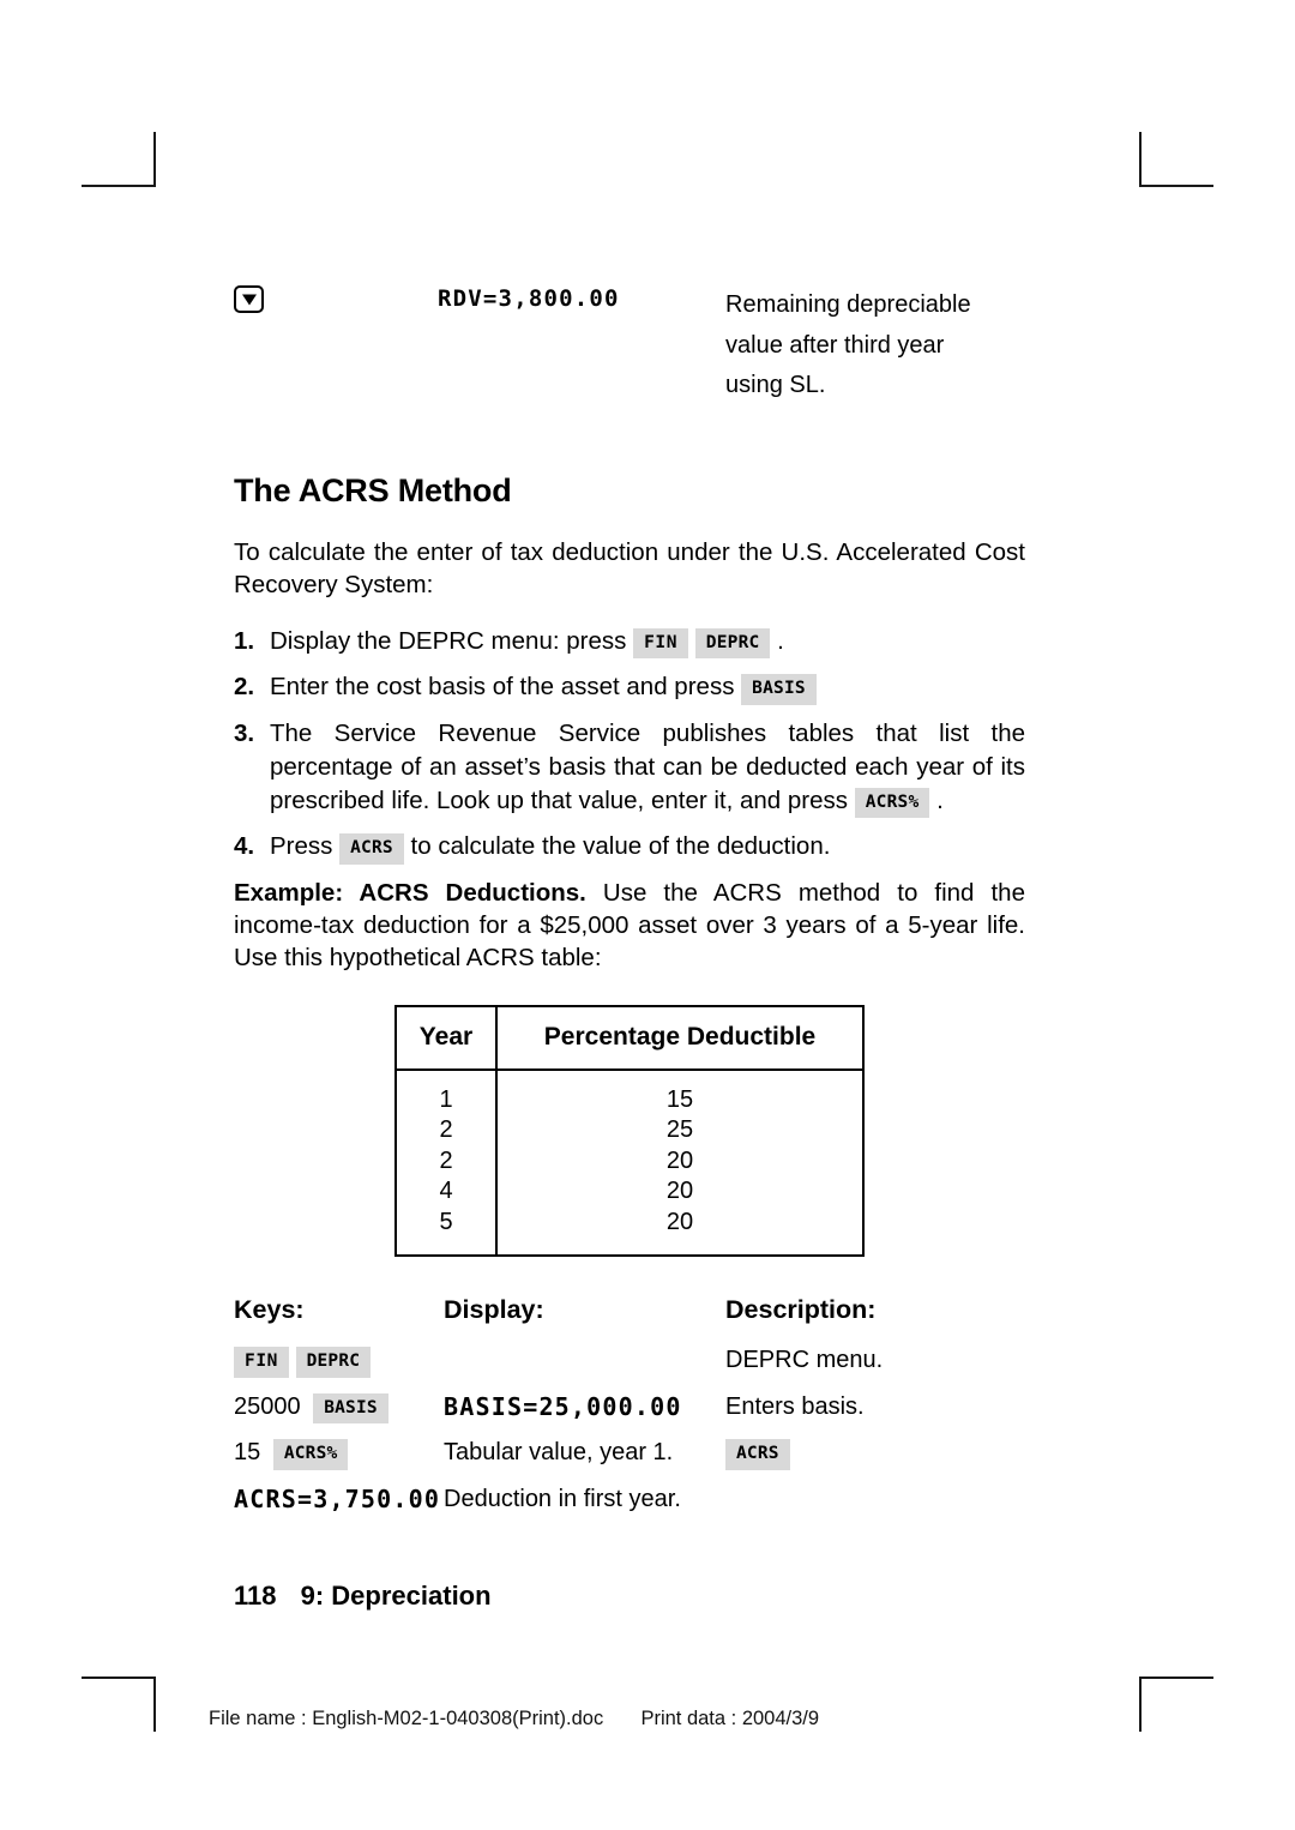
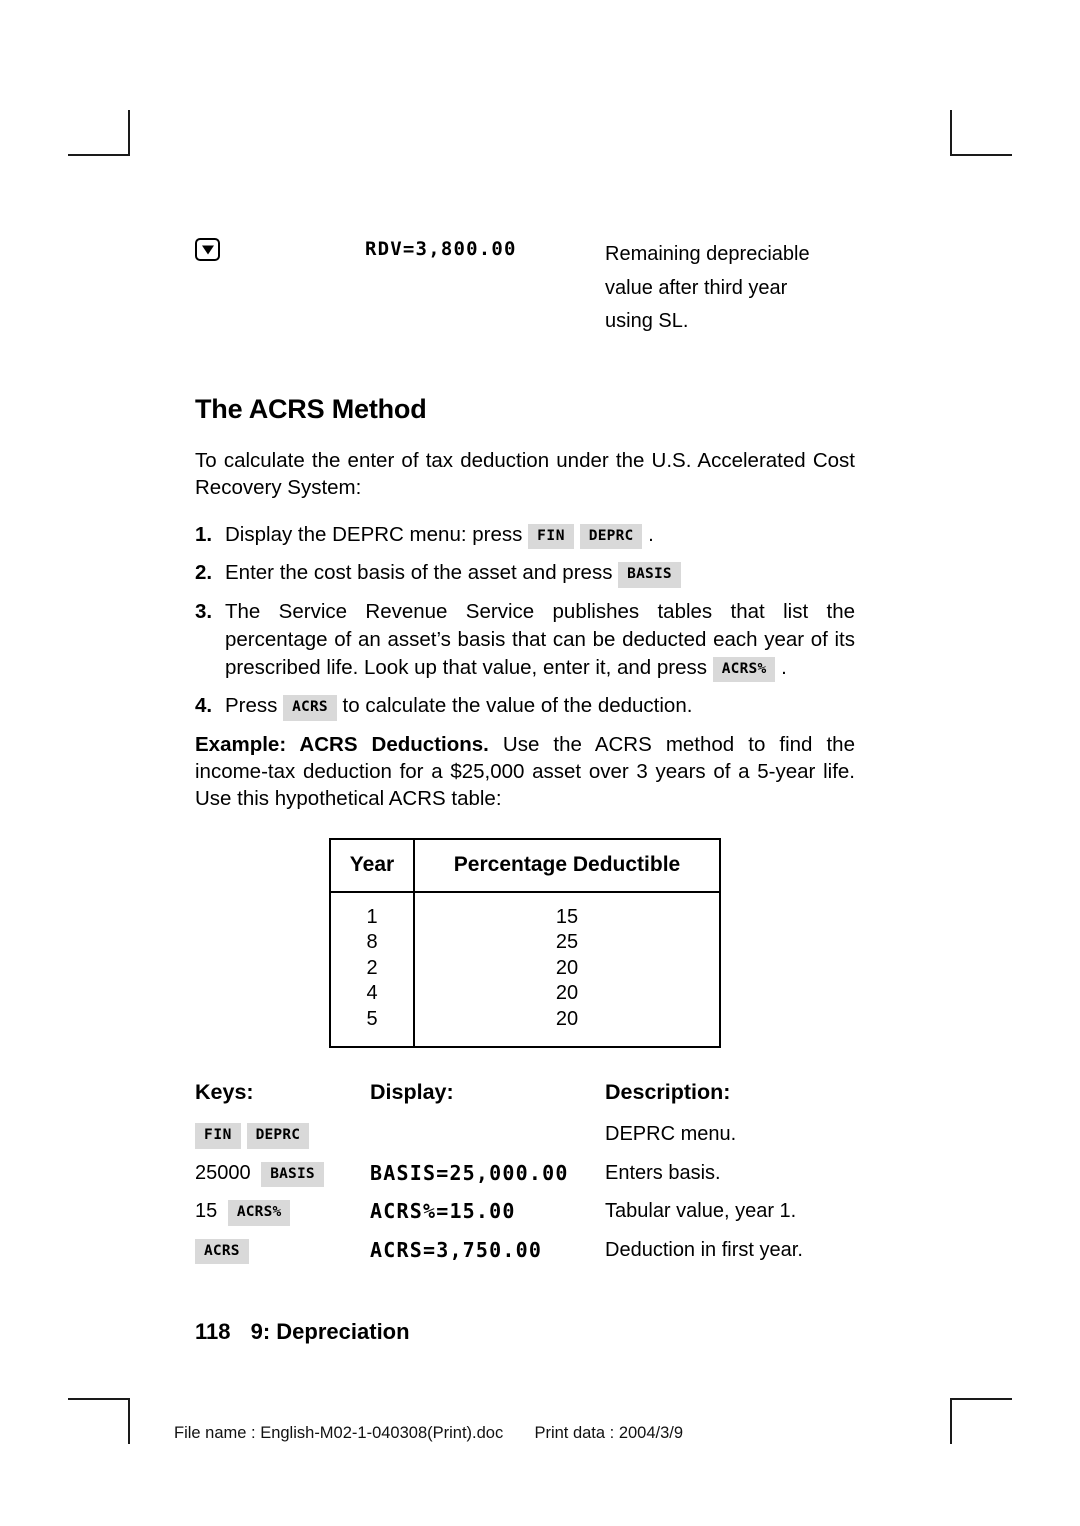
  RDV=3,800.00
  Remaining depreciable
  value after third year
  using SL.
  The ACRS Method
  To calculate the enter of tax deduction under the U.S. Accelerated Cost Recovery System:
  1.
  Display the DEPRC menu: press FIN DEPRC .
  2.
  Enter the cost basis of the asset and press BASIS
  3.
  The Service Revenue Service publishes tables that list the percentage of an asset’s basis that can be deducted each year of its prescribed life. Look up that value, enter it, and press ACRS% .
  4.
  Press ACRS to calculate the value of the deduction.
  Example: ACRS Deductions. Use the ACRS method to find the income-tax deduction for a $25,000 asset over 3 years of a 5-year life. Use this hypothetical ACRS table:
  Year	Percentage Deductible
  1	15
- 2	25
+ 8	25
  2	20
  4	20
  5	20
  Keys:
  Display:
  Description:
  FIN DEPRC
  DEPRC menu.
  25000 BASIS
  BASIS=25,000.00
  Enters basis.
  15 ACRS%
+ ACRS%=15.00
  Tabular value, year 1.
  ACRS
  ACRS=3,750.00
  Deduction in first year.
  118 9: Depreciation
  File name : English-M02-1-040308(Print).doc Print data : 2004/3/9
